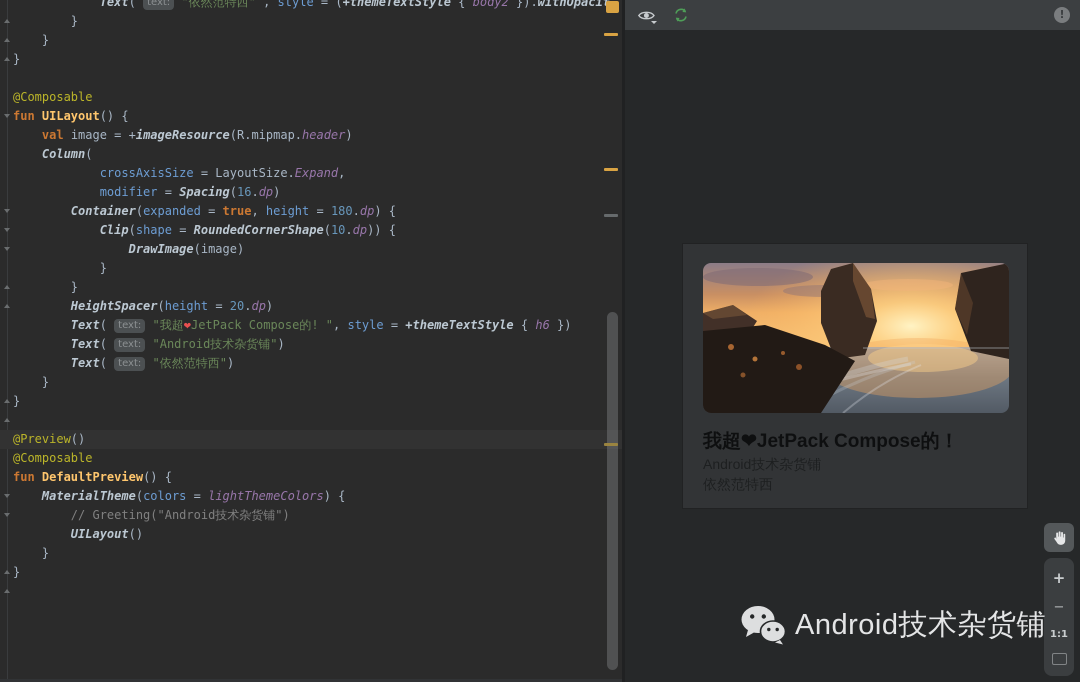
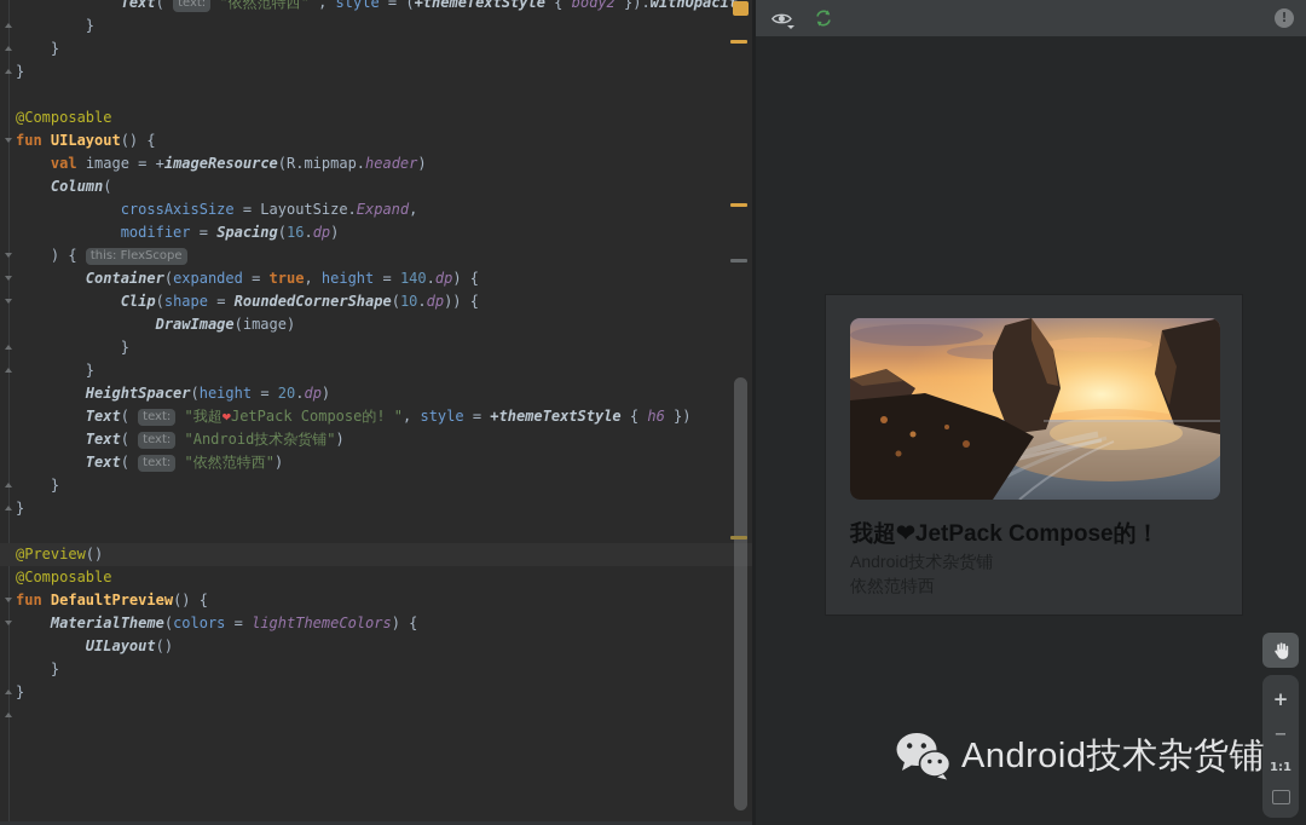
  Text( text: "依然范特西" , style = (+themeTextStyle { body2 }).withOpaci
  }
  }
  }
  @Composable
  fun UILayout() {
  val image = +imageResource(R.mipmap.header)
  Column(
  crossAxisSize = LayoutSize.Expand,
  modifier = Spacing(16.dp)
+ ) { this: FlexScope
- Container(expanded = true, height = 180.dp) {
+ Container(expanded = true, height = 140.dp) {
  Clip(shape = RoundedCornerShape(10.dp)) {
  DrawImage(image)
  }
  }
  HeightSpacer(height = 20.dp)
  Text( text: "我超❤JetPack Compose的! ", style = +themeTextStyle { h6 })
  Text( text: "Android技术杂货铺")
  Text( text: "依然范特西")
  }
  }
  @Preview()
  @Composable
  fun DefaultPreview() {
  MaterialTheme(colors = lightThemeColors) {
- // Greeting("Android技术杂货铺")
  UILayout()
  }
  }
  !
  我超❤JetPack Compose的！
  +
  −
  1:1
  Android技术杂货铺
